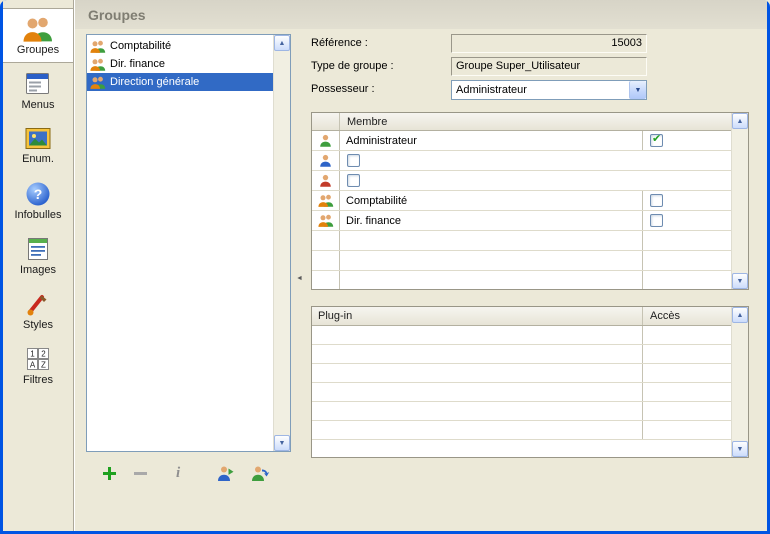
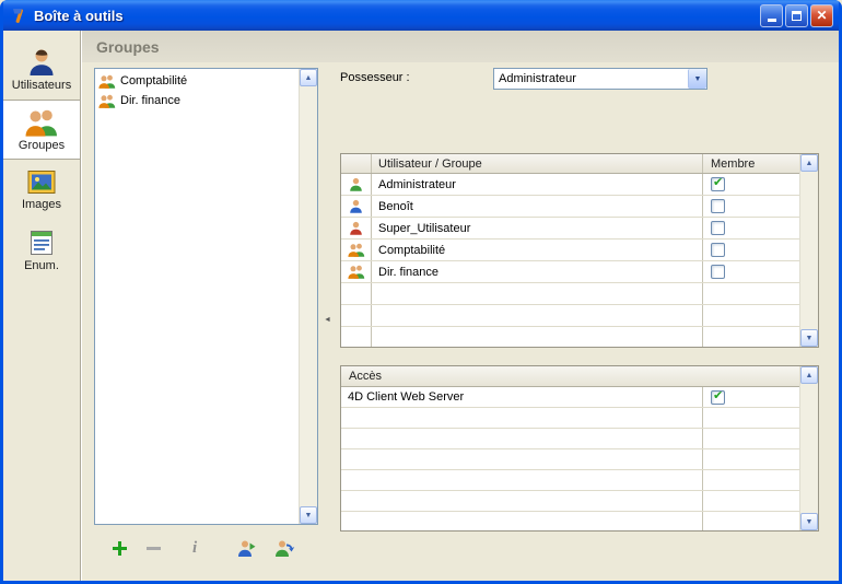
+ Boîte à outils
+ ✕
+ Utilisateurs
  Groupes
- Menus
- Enum.
+ Images
- ?
- Infobulles
- Images
+ Enum.
- Styles
- 1
- 2
- A
- Z
- Filtres
  Groupes
  Comptabilité
  Dir. finance
- Direction générale
  i
- Référence :
- 15003
- Type de groupe :
- Groupe Super_Utilisateur
  Possesseur :
  Administrateur
+ Utilisateur / Groupe
  Membre
  Administrateur
+ Benoît
+ Super_Utilisateur
  Comptabilité
  Dir. finance
- Plug-in
  Accès
+ 4D Client Web Server
